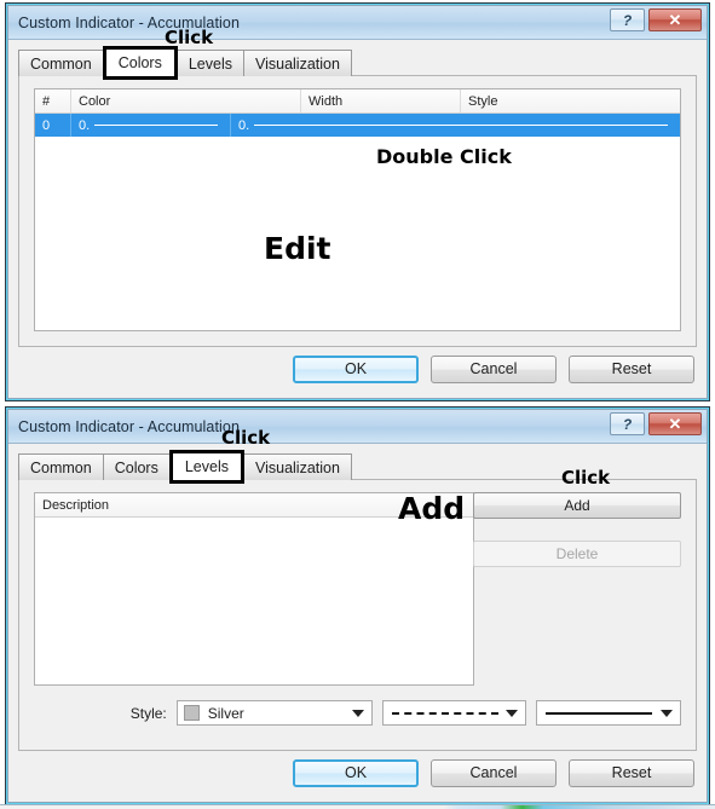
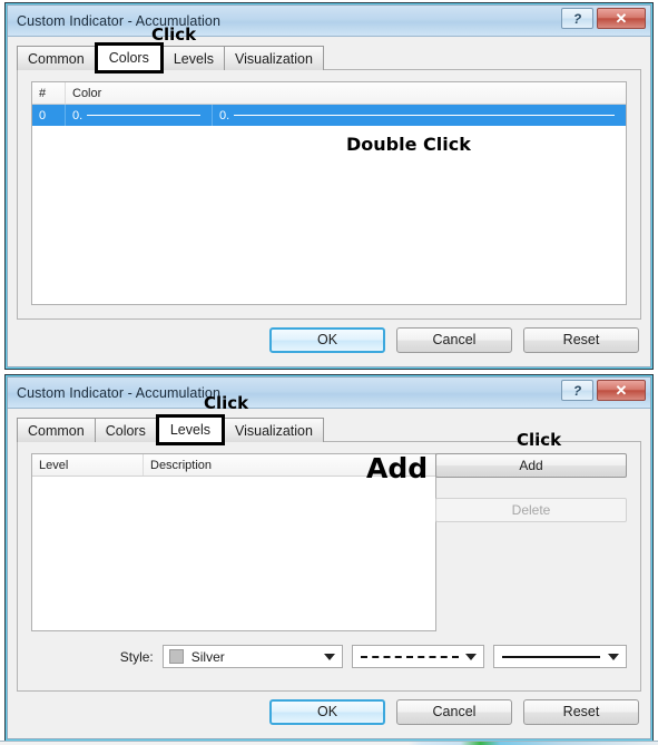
  Custom Indicator - Accumulation
  ?
  ✕
  Common
  Colors
  Levels
  Visualization
  #
  Color
- Width
- Style
  0
  0.
  0.
  OK
  Cancel
  Reset
  Click
  Double Click
- Edit
  Custom Indicator - Accumulation
  ?
  ✕
  Common
  Colors
  Levels
  Visualization
+ Level
  Description
  Add
  Delete
  Style:
  Silver
  OK
  Cancel
  Reset
  Click
  Add
  Click
